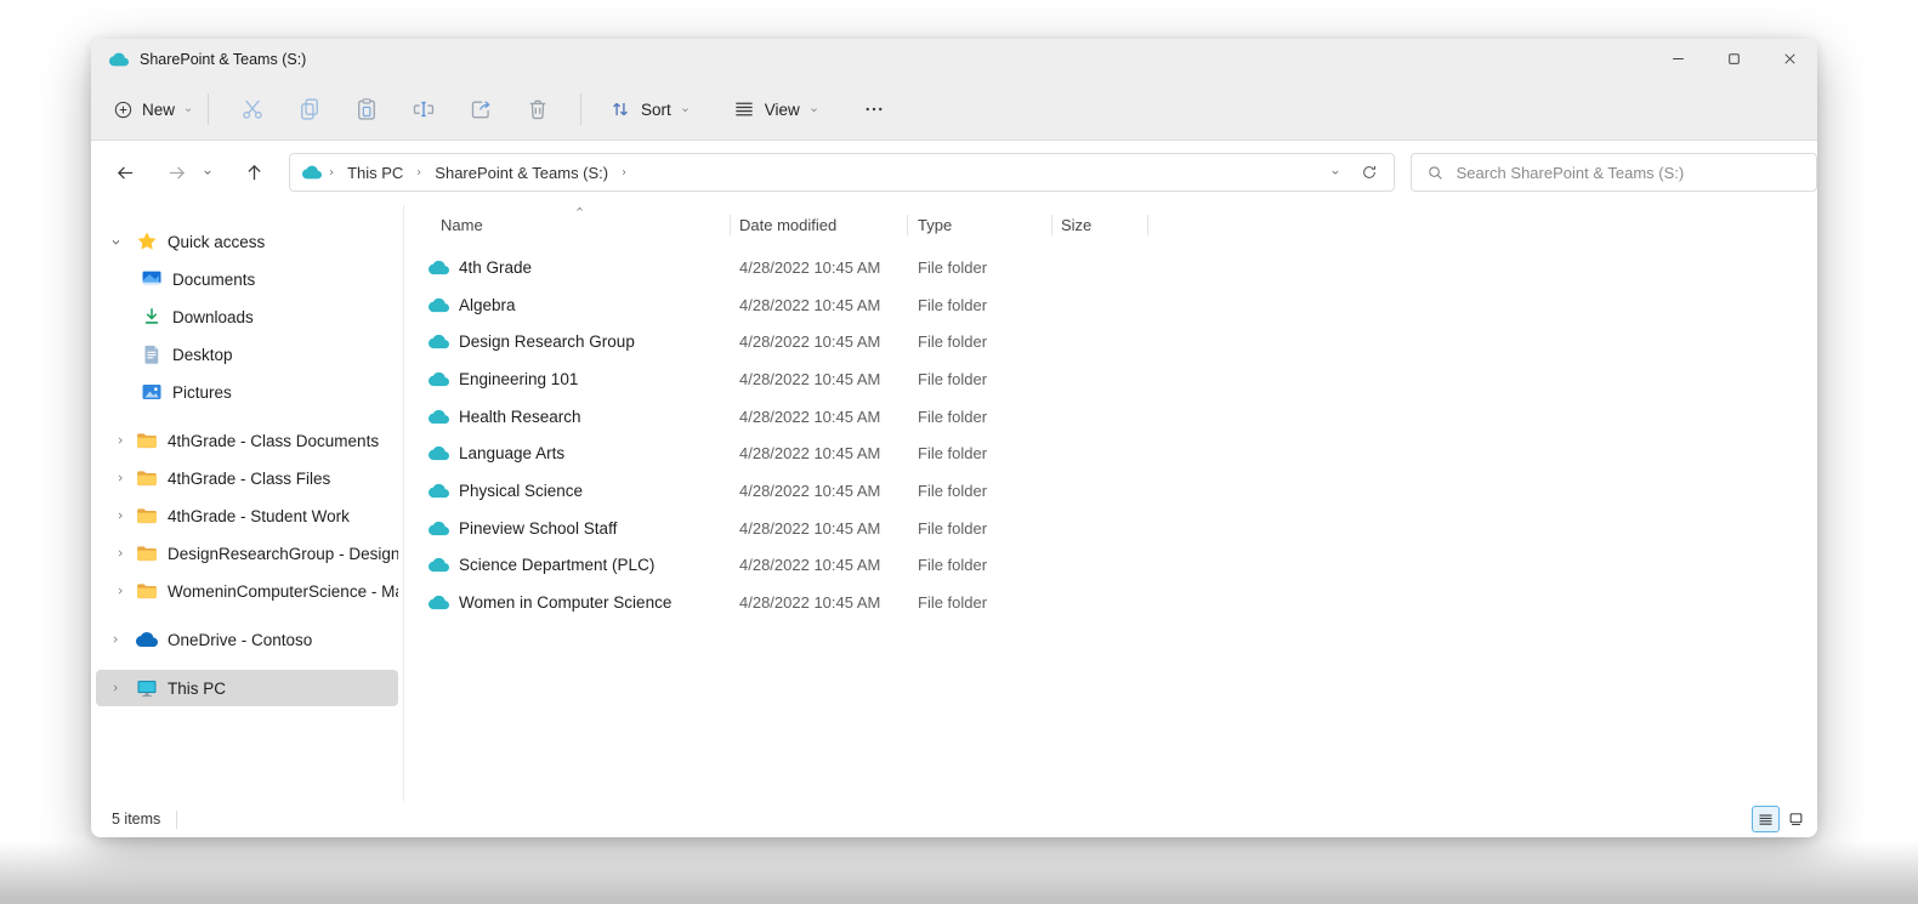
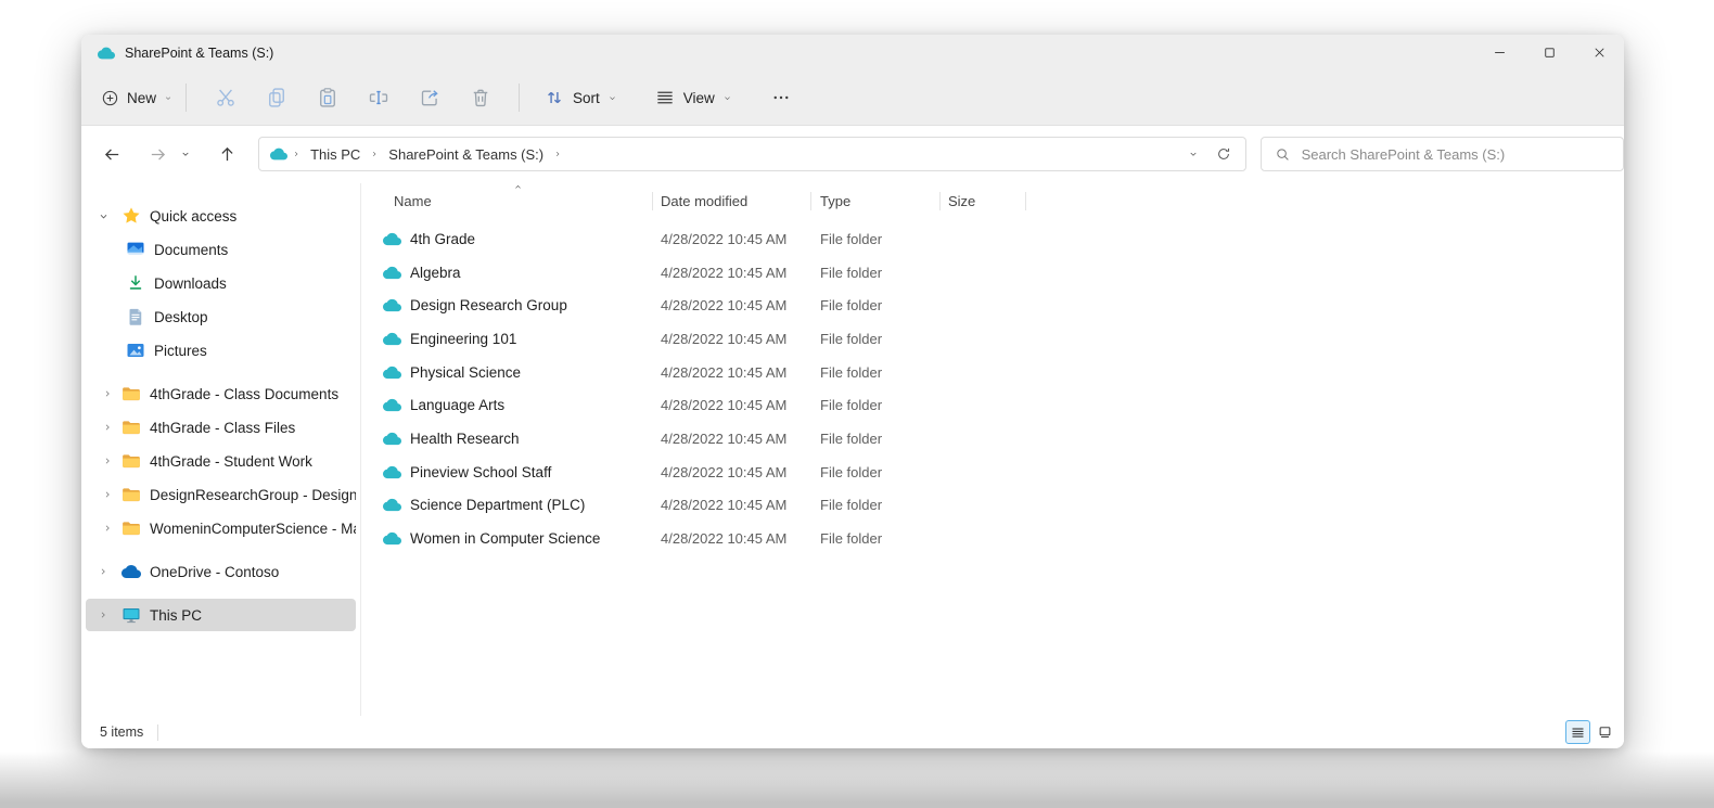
  SharePoint & Teams (S:)
  New
  Sort
  View
  This PC
  SharePoint & Teams (S:)
  Search SharePoint & Teams (S:)
  Quick access
  Documents
  Downloads
  Desktop
  Pictures
  4thGrade - Class Documents
  4thGrade - Class Files
  4thGrade - Student Work
  DesignResearchGroup - Design
  WomeninComputerScience - M
  OneDrive - Contoso
  This PC
  Name
  Date modified
  Type
  Size
  4th Grade
  4/28/2022 10:45 AM
  File folder
  Algebra
  4/28/2022 10:45 AM
  File folder
  Design Research Group
  4/28/2022 10:45 AM
  File folder
  Engineering 101
  4/28/2022 10:45 AM
  File folder
- Health Research
+ Physical Science
  4/28/2022 10:45 AM
  File folder
  Language Arts
  4/28/2022 10:45 AM
  File folder
- Physical Science
+ Health Research
  4/28/2022 10:45 AM
  File folder
  Pineview School Staff
  4/28/2022 10:45 AM
  File folder
  Science Department (PLC)
  4/28/2022 10:45 AM
  File folder
  Women in Computer Science
  4/28/2022 10:45 AM
  File folder
  5 items
